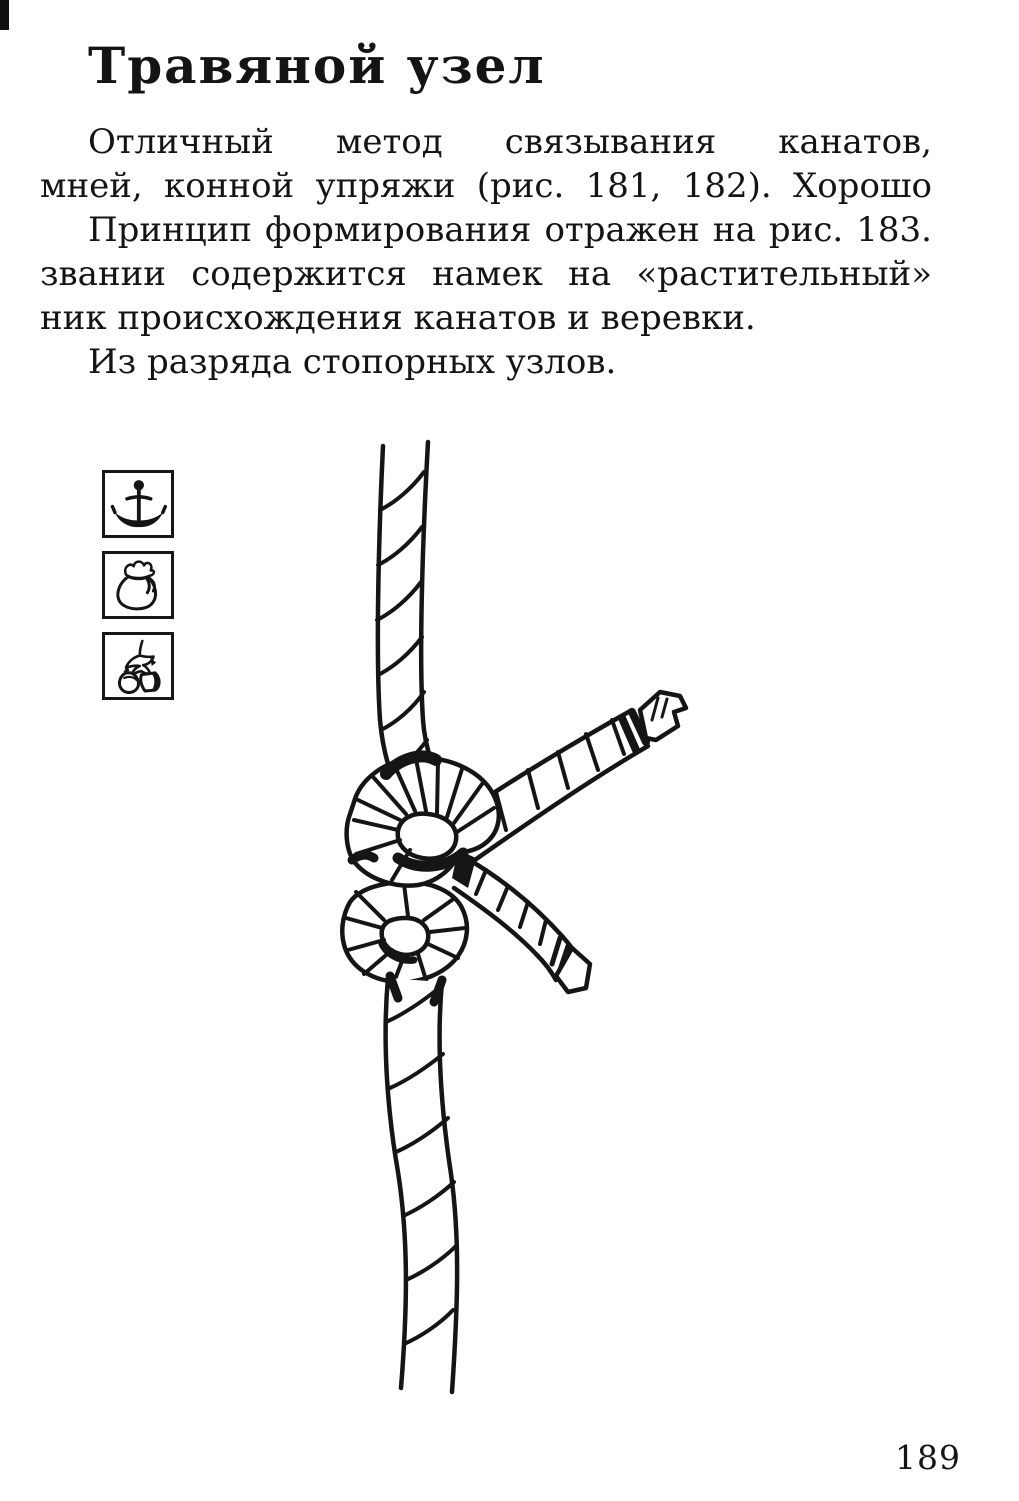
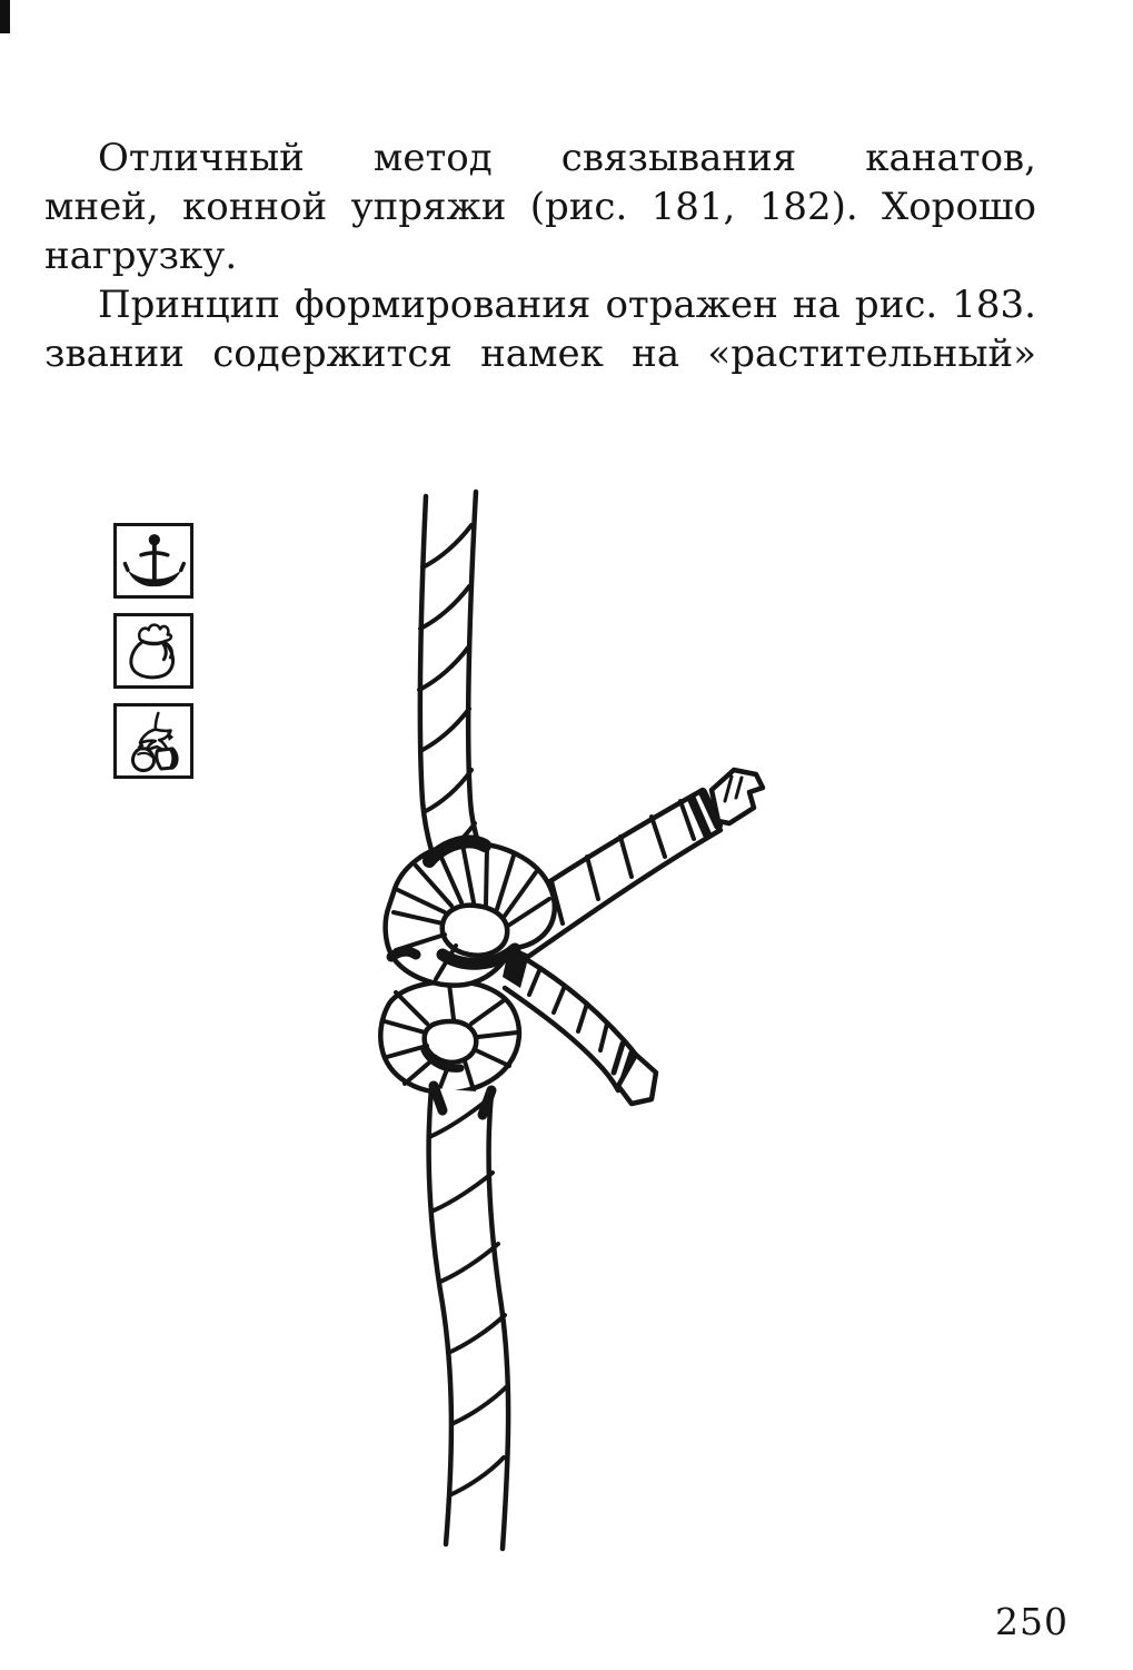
- Травяной узел
  Отличный метод связывания канатов,
  мней, конной упряжи (рис. 181, 182). Хорошо
+ нагрузку.
  Принцип формирования отражен на рис. 183.
  звании содержится намек на «растительный»
- ник происхождения канатов и веревки.
- Из разряда стопорных узлов.
- 189
+ 250
